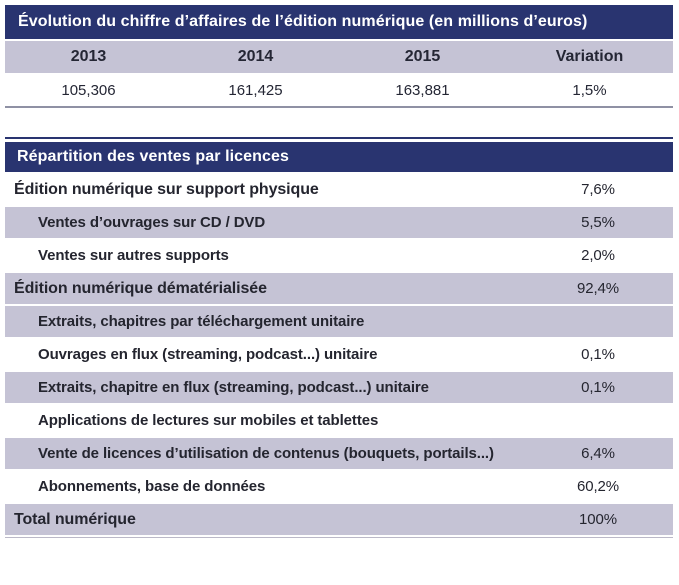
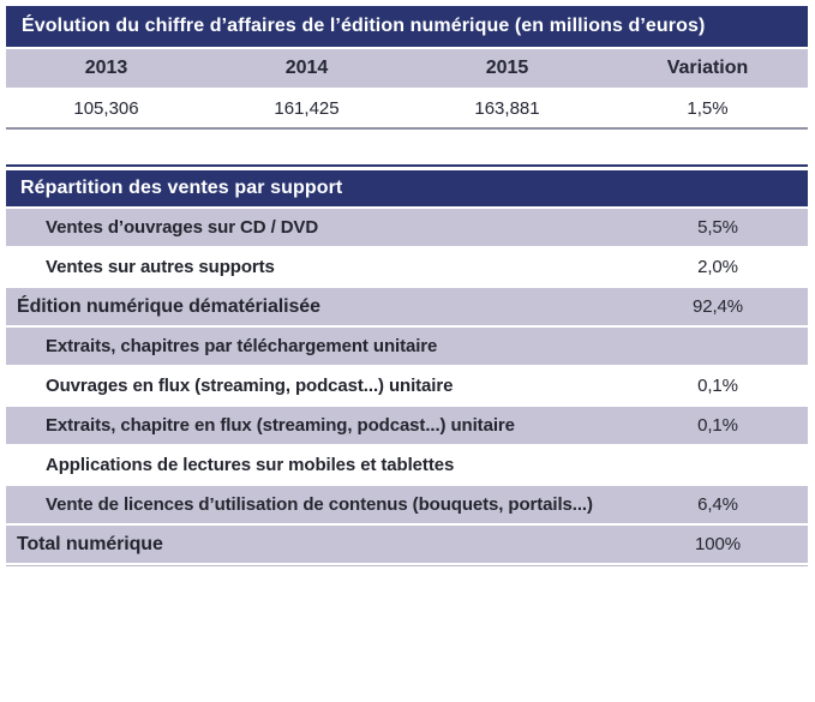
  Évolution du chiffre d’affaires de l’édition numérique (en millions d’euros)
  2013
  2014
  2015
  Variation
  105,306
  161,425
  163,881
  1,5%
- Répartition des ventes par licences
+ Répartition des ventes par support
- Édition numérique sur support physique
- 7,6%
  Ventes d’ouvrages sur CD / DVD
  5,5%
  Ventes sur autres supports
  2,0%
  Édition numérique dématérialisée
  92,4%
  Extraits, chapitres par téléchargement unitaire
  Ouvrages en flux (streaming, podcast...) unitaire
  0,1%
  Extraits, chapitre en flux (streaming, podcast...) unitaire
  0,1%
  Applications de lectures sur mobiles et tablettes
  Vente de licences d’utilisation de contenus (bouquets, portails...)
  6,4%
- Abonnements, base de données
- 60,2%
  Total numérique
  100%
